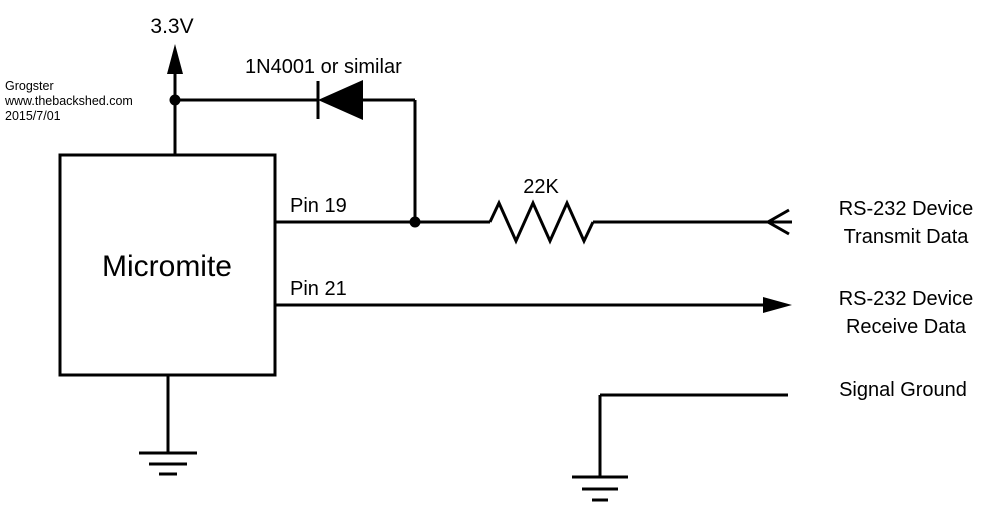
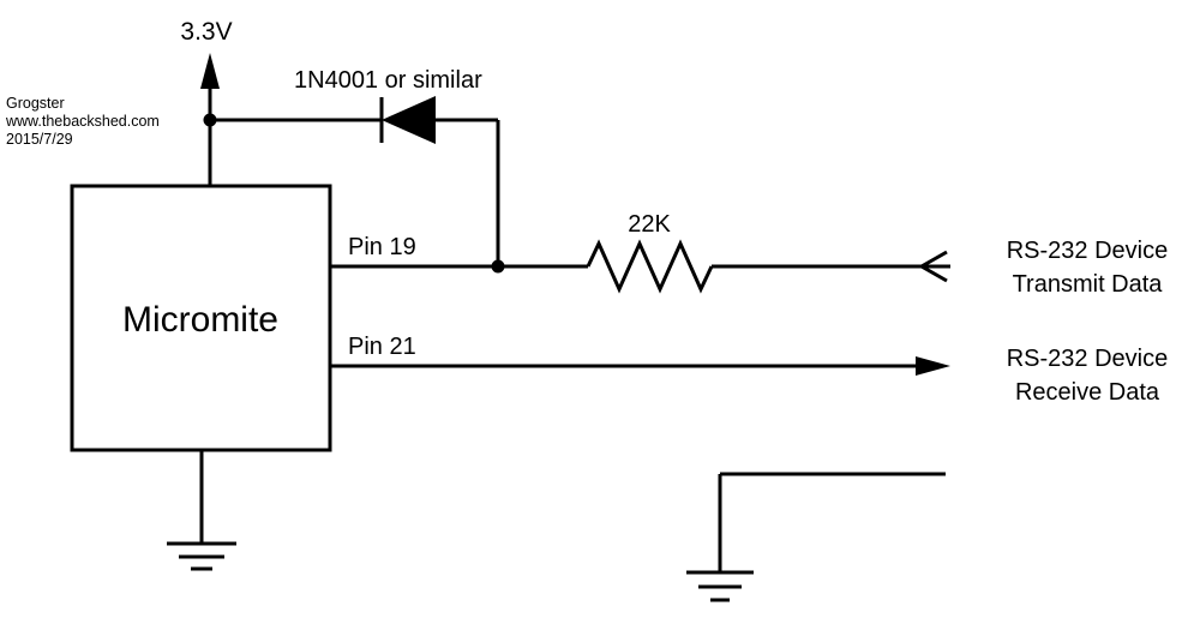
  Grogster
  www.thebackshed.com
- 2015/7/01
+ 2015/7/29
  3.3V
  1N4001 or similar
  Micromite
  Pin 19
  22K
  RS-232 Device
  Transmit Data
  Pin 21
  RS-232 Device
  Receive Data
- Signal Ground
